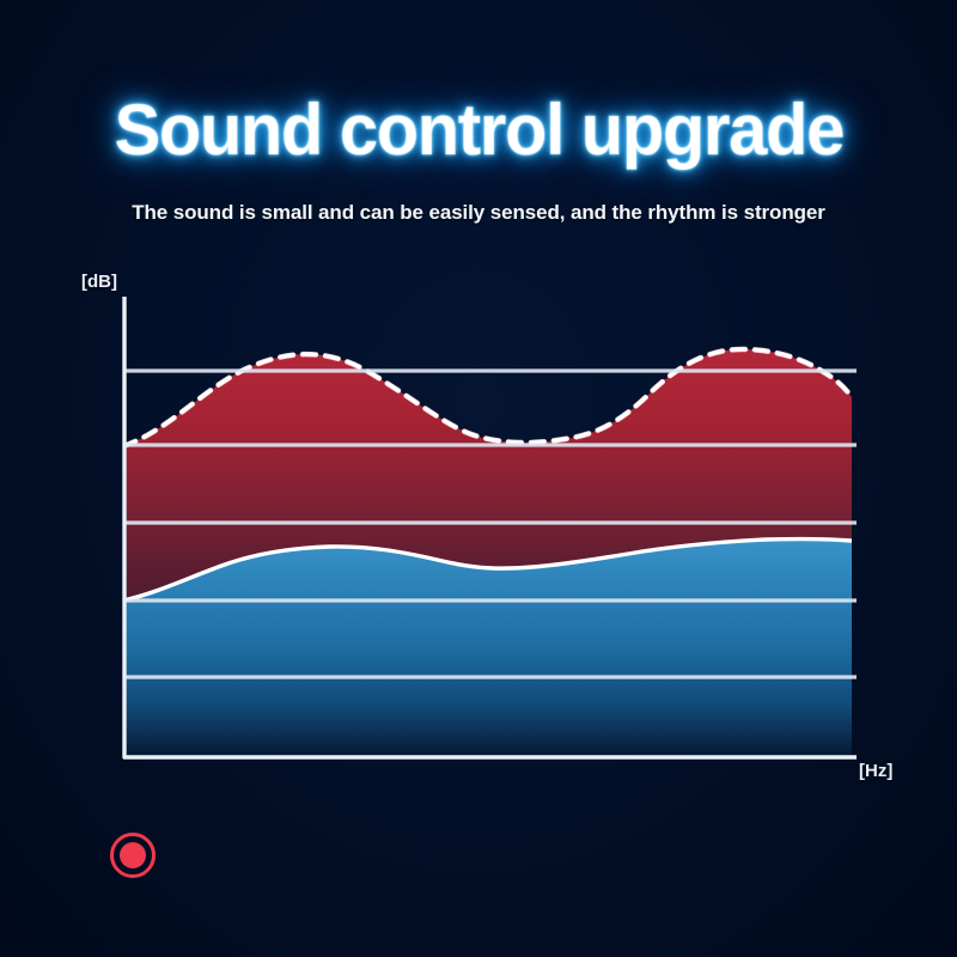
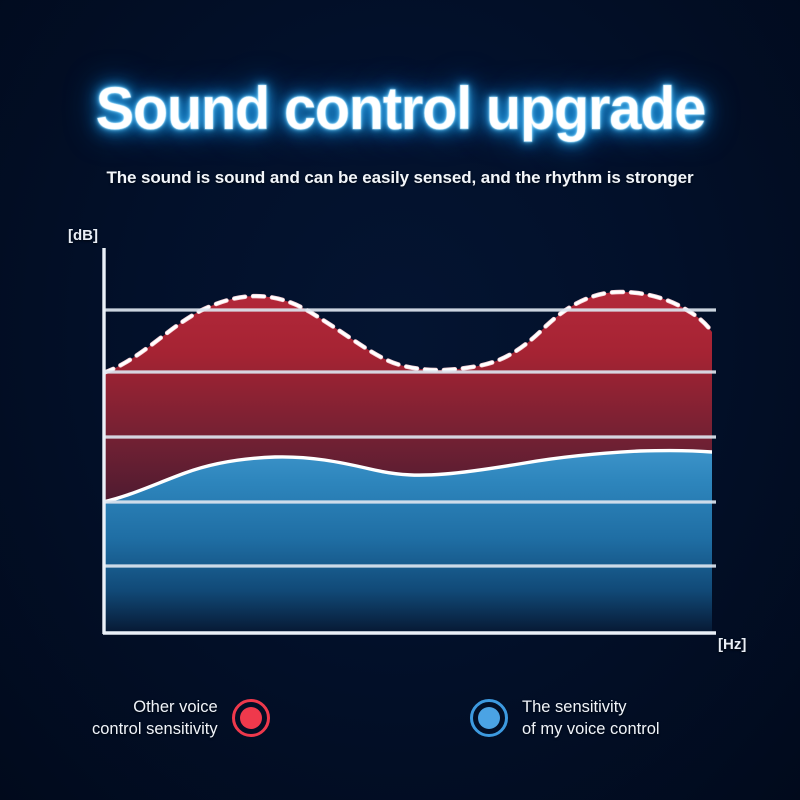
  Sound control upgrade
- The sound is small and can be easily sensed, and the rhythm is stronger
+ The sound is sound and can be easily sensed, and the rhythm is stronger
  [dB]
  [Hz]
+ Other voice
+ control sensitivity
+ The sensitivity
+ of my voice control
